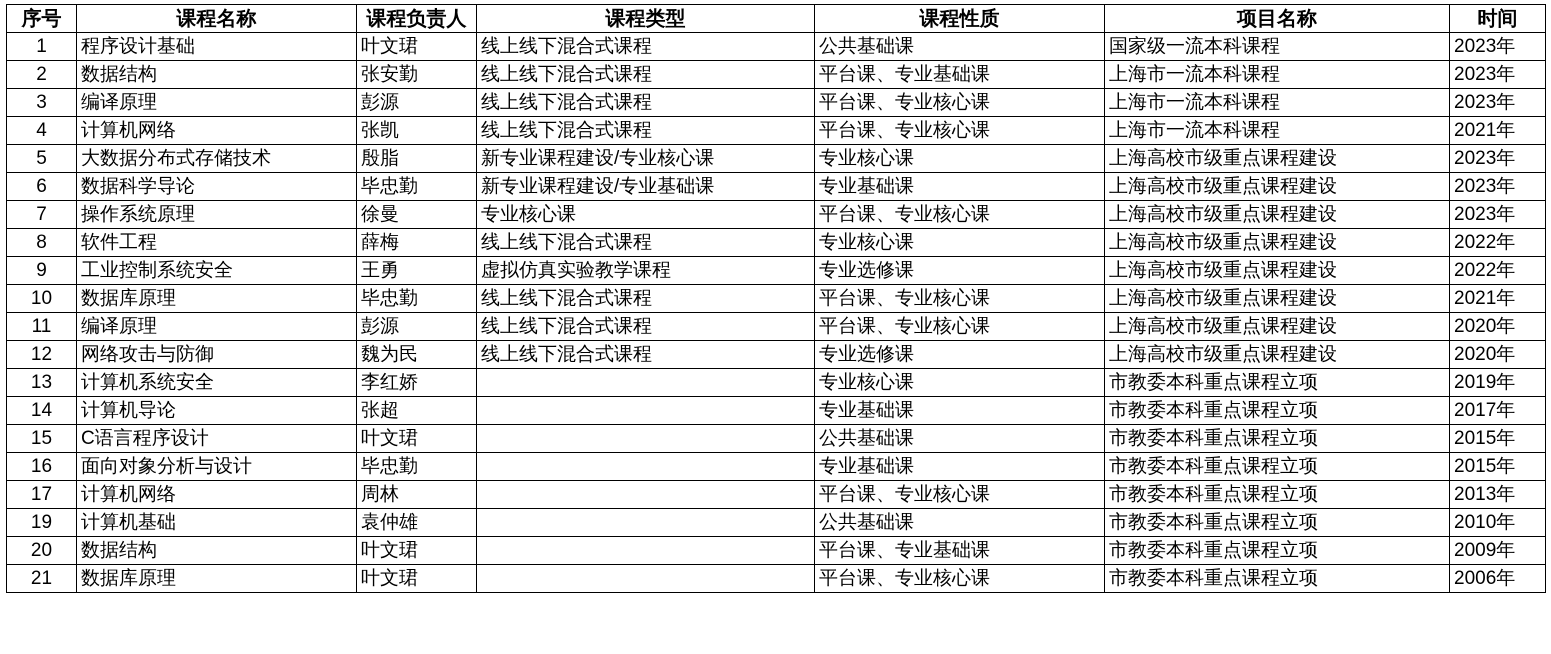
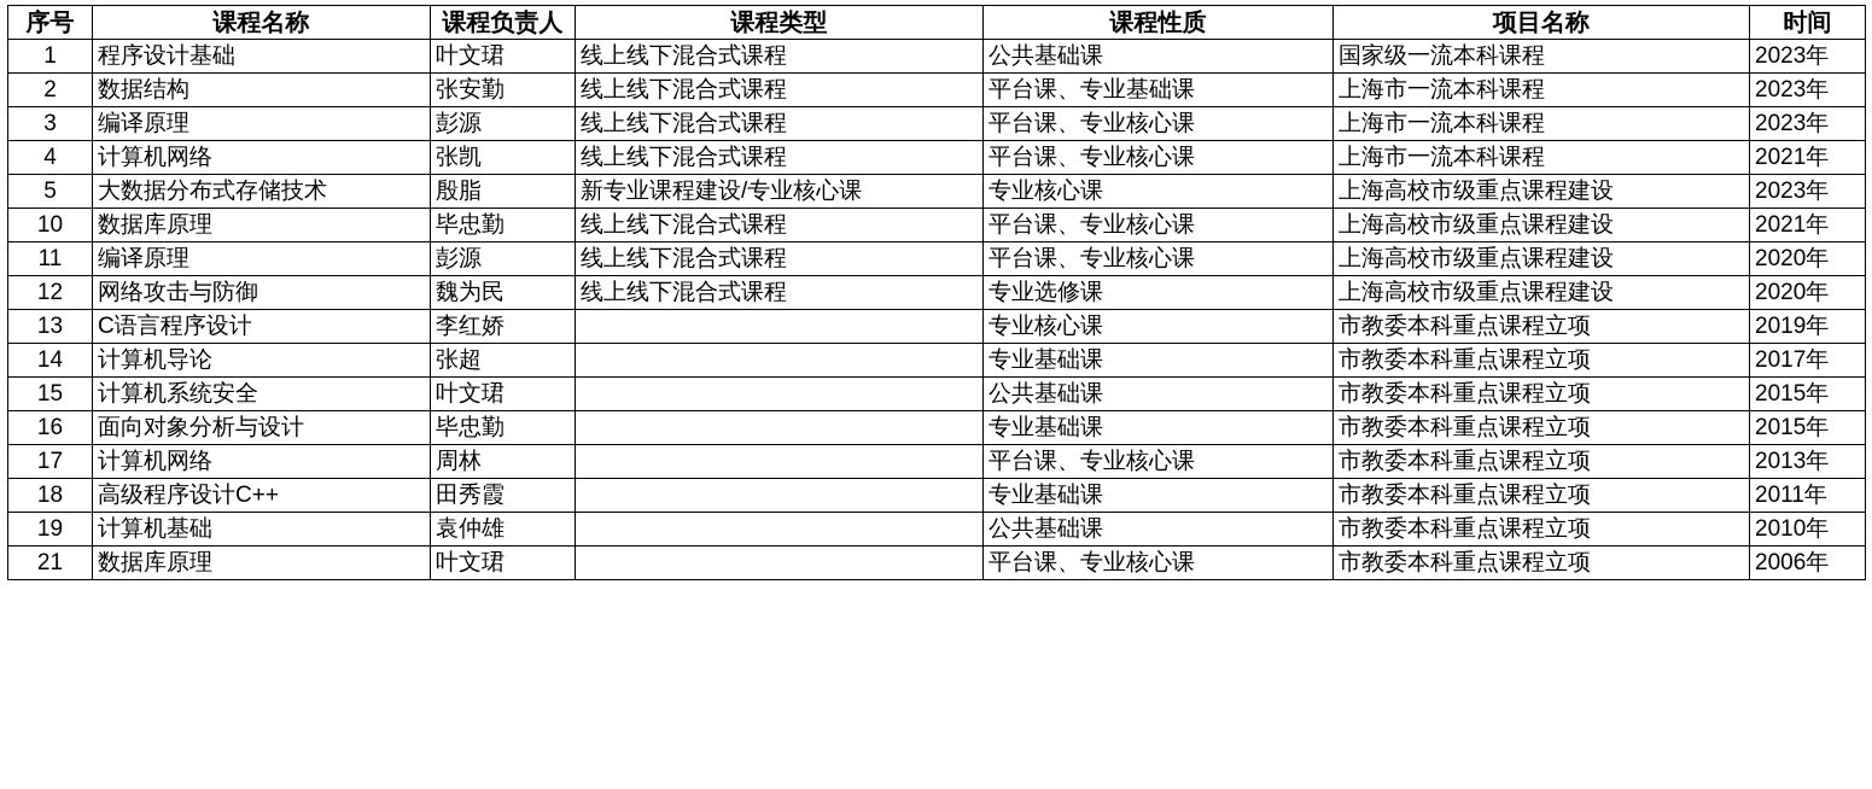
  序号	课程名称	课程负责人	课程类型	课程性质	项目名称	时间
  1	程序设计基础	叶文珺	线上线下混合式课程	公共基础课	国家级一流本科课程	2023年
  2	数据结构	张安勤	线上线下混合式课程	平台课、专业基础课	上海市一流本科课程	2023年
  3	编译原理	彭源	线上线下混合式课程	平台课、专业核心课	上海市一流本科课程	2023年
  4	计算机网络	张凯	线上线下混合式课程	平台课、专业核心课	上海市一流本科课程	2021年
  5	大数据分布式存储技术	殷脂	新专业课程建设/专业核心课	专业核心课	上海高校市级重点课程建设	2023年
- 6	数据科学导论	毕忠勤	新专业课程建设/专业基础课	专业基础课	上海高校市级重点课程建设	2023年
- 7	操作系统原理	徐曼	专业核心课	平台课、专业核心课	上海高校市级重点课程建设	2023年
- 8	软件工程	薛梅	线上线下混合式课程	专业核心课	上海高校市级重点课程建设	2022年
- 9	工业控制系统安全	王勇	虚拟仿真实验教学课程	专业选修课	上海高校市级重点课程建设	2022年
  10	数据库原理	毕忠勤	线上线下混合式课程	平台课、专业核心课	上海高校市级重点课程建设	2021年
  11	编译原理	彭源	线上线下混合式课程	平台课、专业核心课	上海高校市级重点课程建设	2020年
  12	网络攻击与防御	魏为民	线上线下混合式课程	专业选修课	上海高校市级重点课程建设	2020年
- 13	计算机系统安全	李红娇		专业核心课	市教委本科重点课程立项	2019年
+ 13	C语言程序设计	李红娇		专业核心课	市教委本科重点课程立项	2019年
  14	计算机导论	张超		专业基础课	市教委本科重点课程立项	2017年
- 15	C语言程序设计	叶文珺		公共基础课	市教委本科重点课程立项	2015年
+ 15	计算机系统安全	叶文珺		公共基础课	市教委本科重点课程立项	2015年
  16	面向对象分析与设计	毕忠勤		专业基础课	市教委本科重点课程立项	2015年
  17	计算机网络	周林		平台课、专业核心课	市教委本科重点课程立项	2013年
+ 18	高级程序设计C++	田秀霞		专业基础课	市教委本科重点课程立项	2011年
  19	计算机基础	袁仲雄		公共基础课	市教委本科重点课程立项	2010年
- 20	数据结构	叶文珺		平台课、专业基础课	市教委本科重点课程立项	2009年
  21	数据库原理	叶文珺		平台课、专业核心课	市教委本科重点课程立项	2006年
